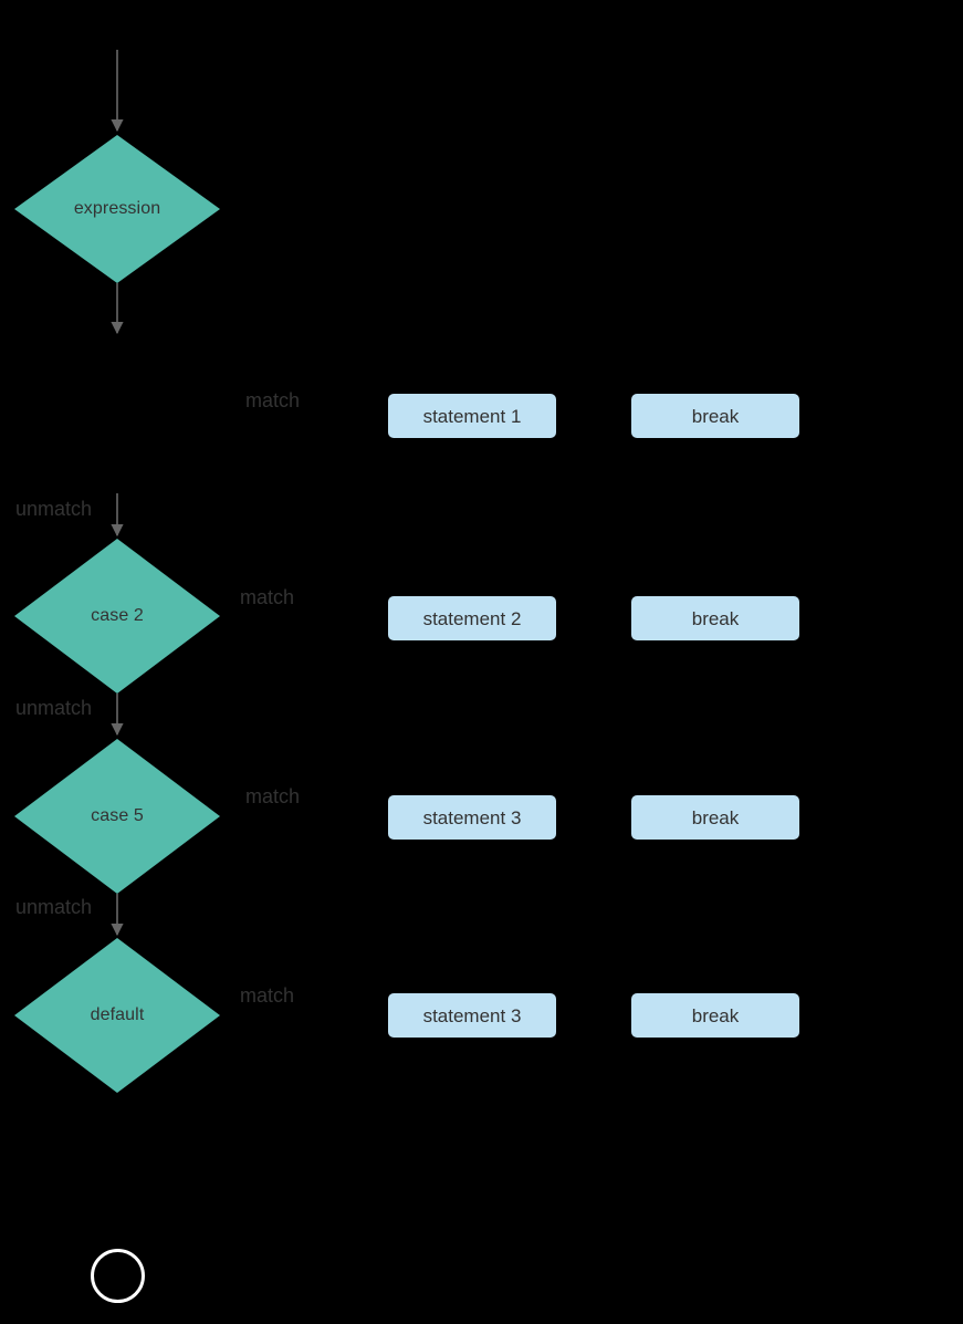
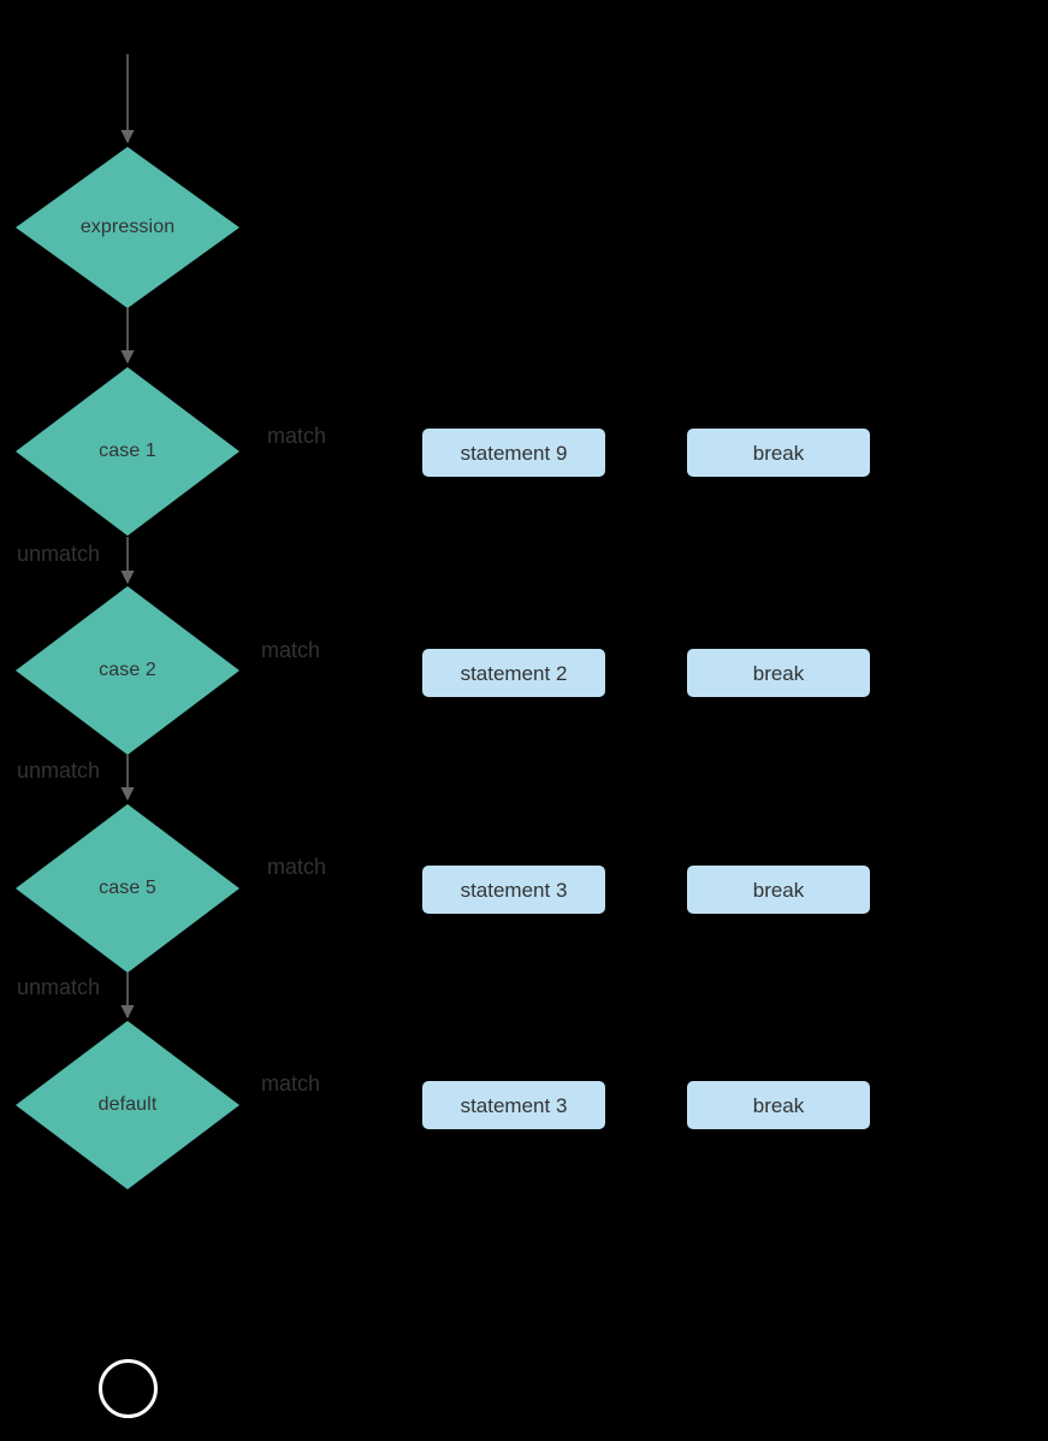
  expression
+ case 1
  case 2
  case 5
  default
  match
  match
  match
  match
  unmatch
  unmatch
  unmatch
- statement 1
+ statement 9
  statement 2
  statement 3
  statement 3
  break
  break
  break
  break
